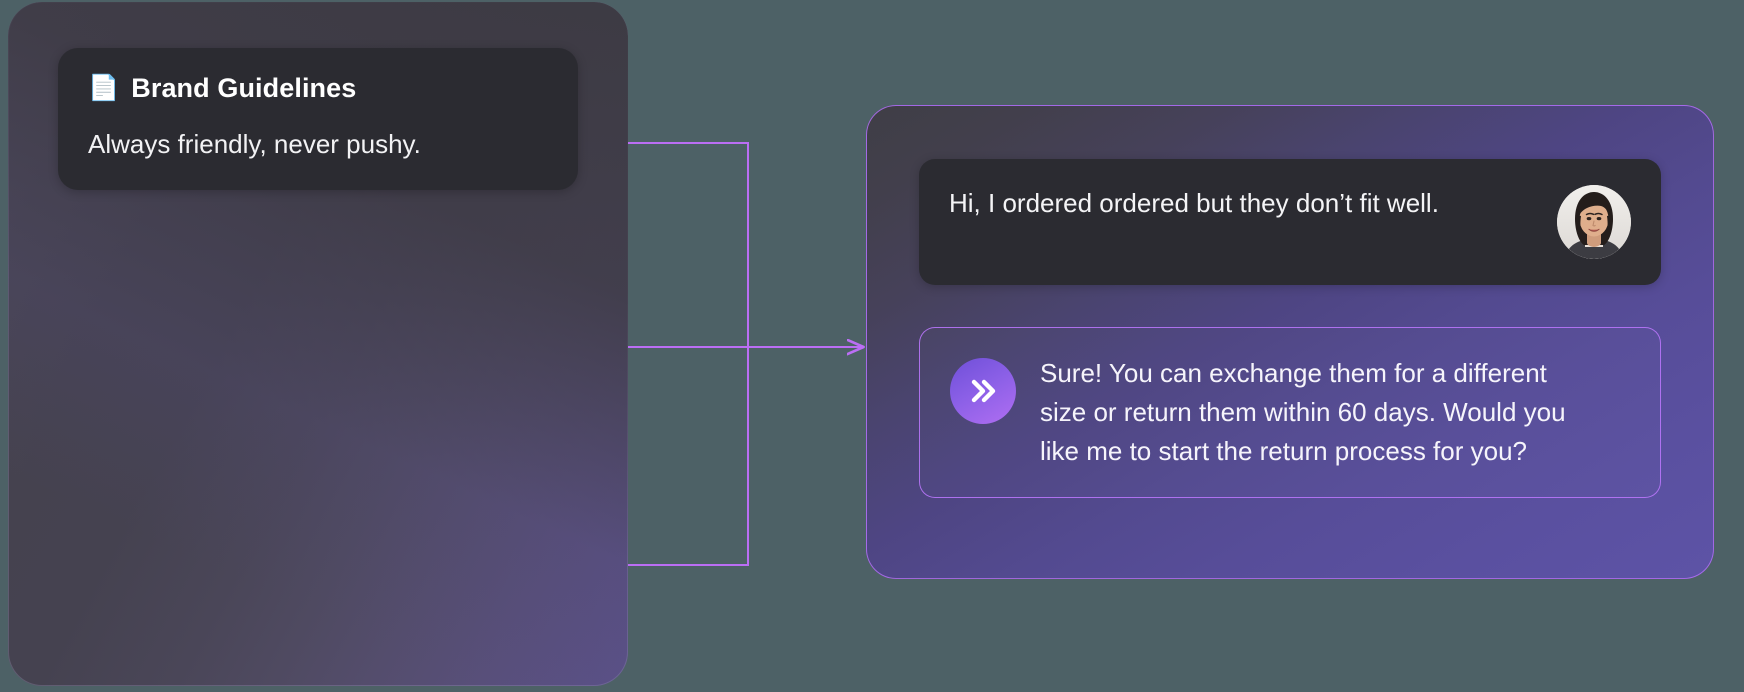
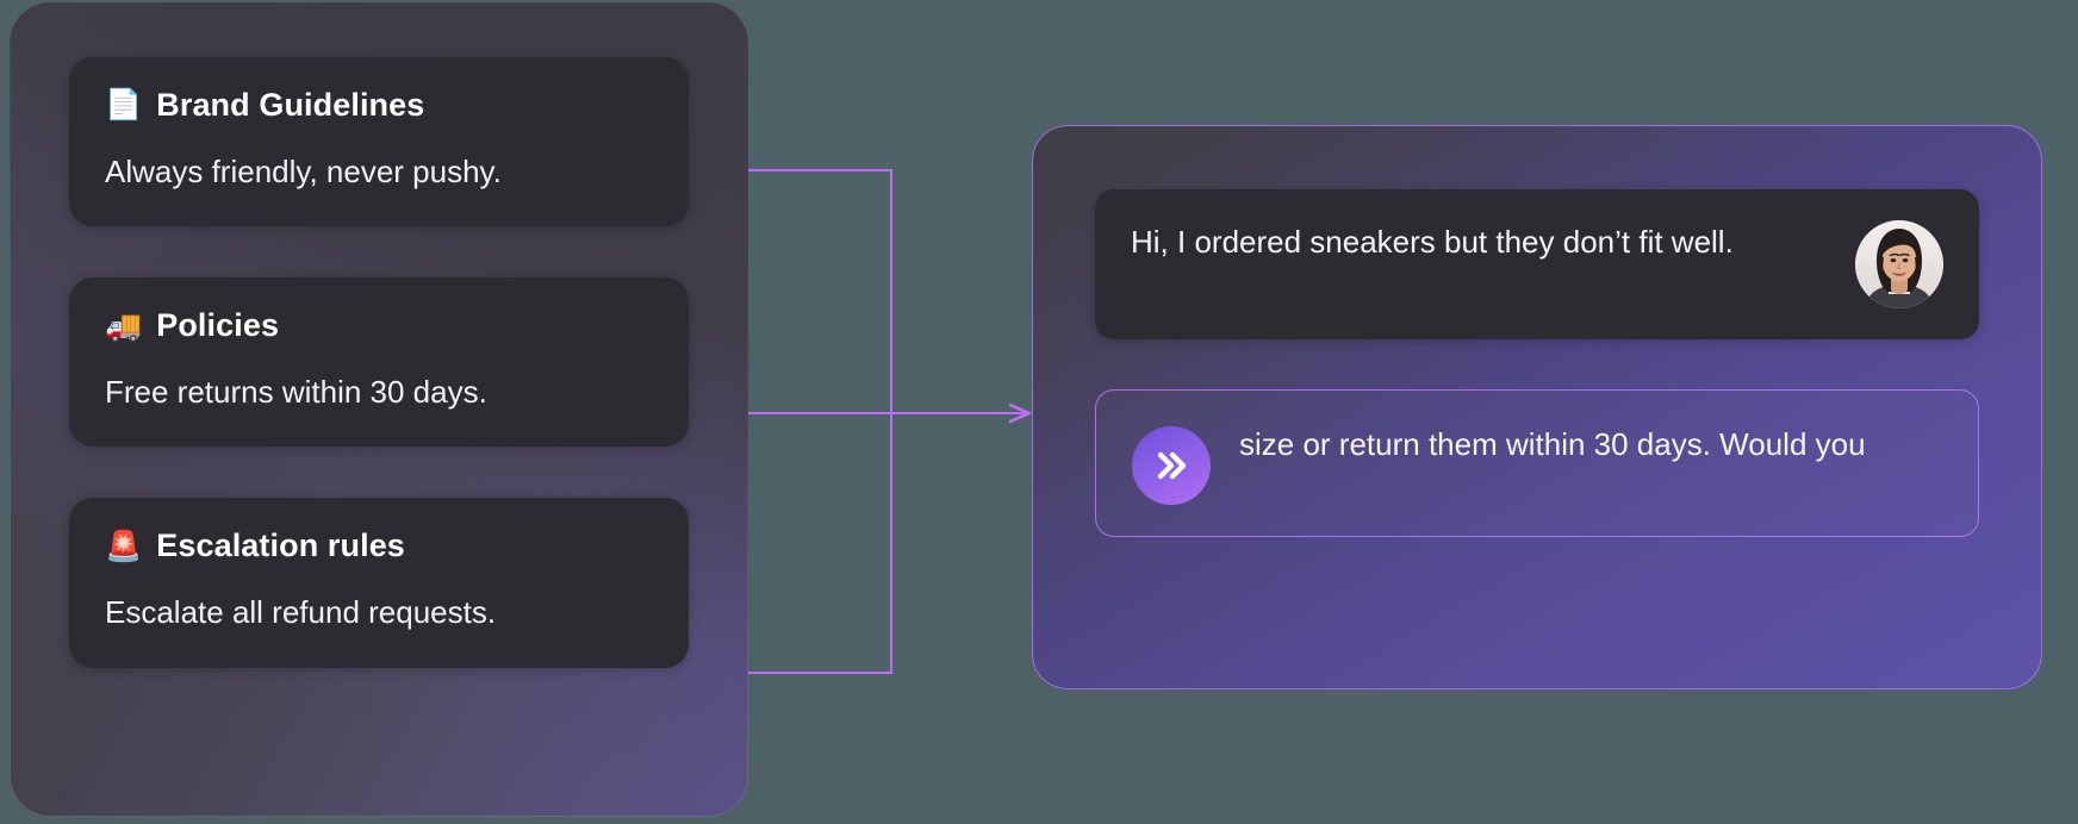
  📄
  Brand Guidelines
  Always friendly, never pushy.
+ 🚚
+ Policies
+ Free returns within 30 days.
+ 🚨
+ Escalation rules
+ Escalate all refund requests.
- Hi, I ordered ordered but they don’t fit well.
+ Hi, I ordered sneakers but they don’t fit well.
- Sure! You can exchange them for a different
- size or return them within 60 days. Would you
+ size or return them within 30 days. Would you
- like me to start the return process for you?
